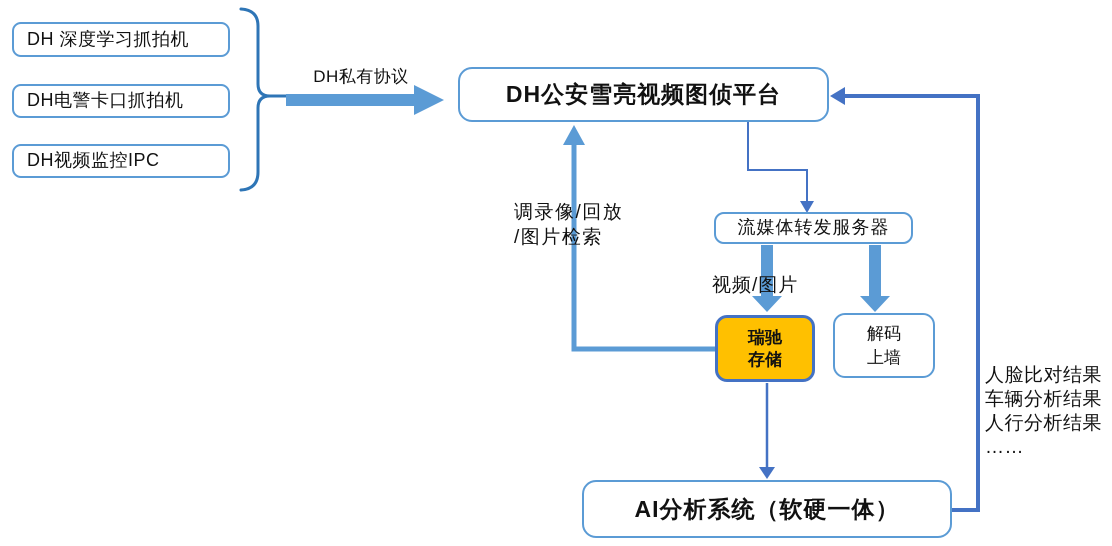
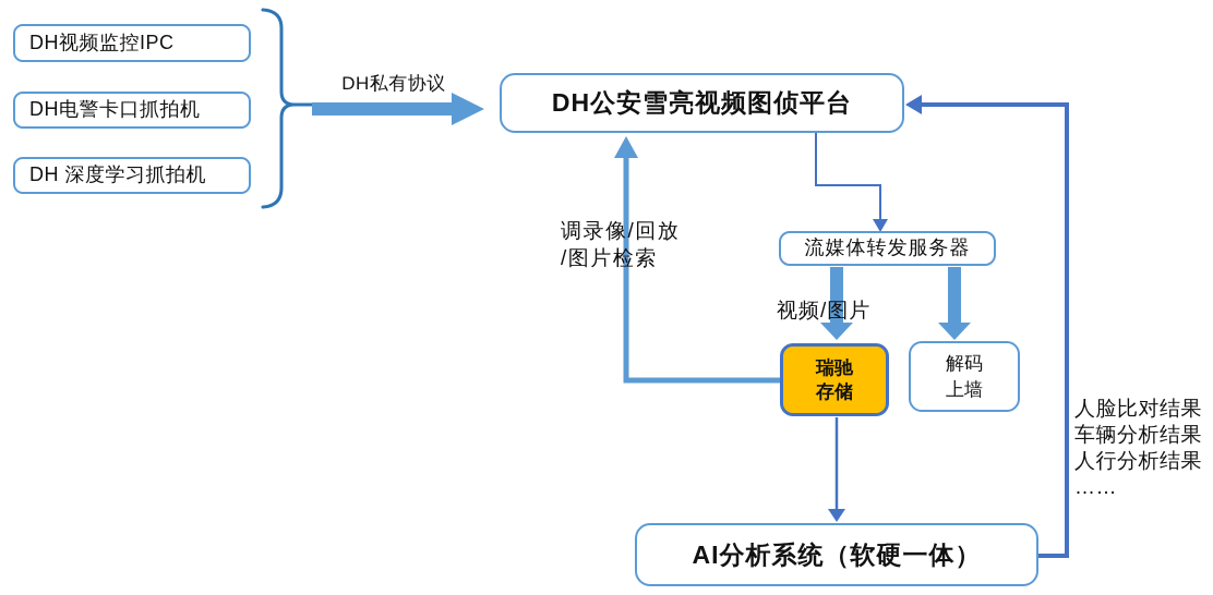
- DH 深度学习抓拍机
+ DH视频监控IPC
  DH电警卡口抓拍机
- DH视频监控IPC
+ DH 深度学习抓拍机
  DH私有协议
  DH公安雪亮视频图侦平台
  流媒体转发服务器
  视频/图片
  瑞驰
  存储
  解码
  上墙
  调录像/回放
  /图片检索
  AI分析系统（软硬一体）
  人脸比对结果
  车辆分析结果
  人行分析结果
  ……
